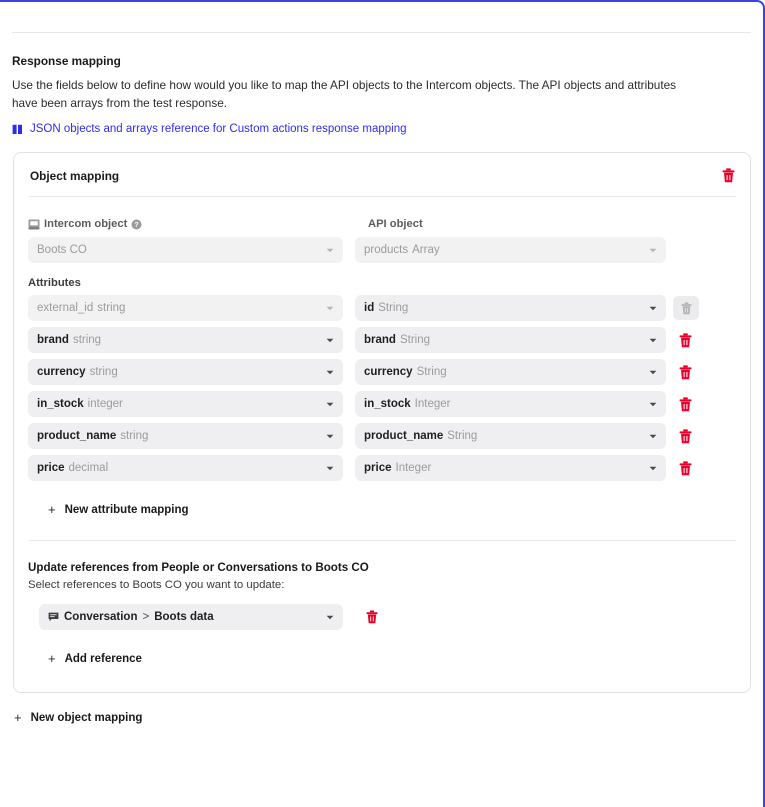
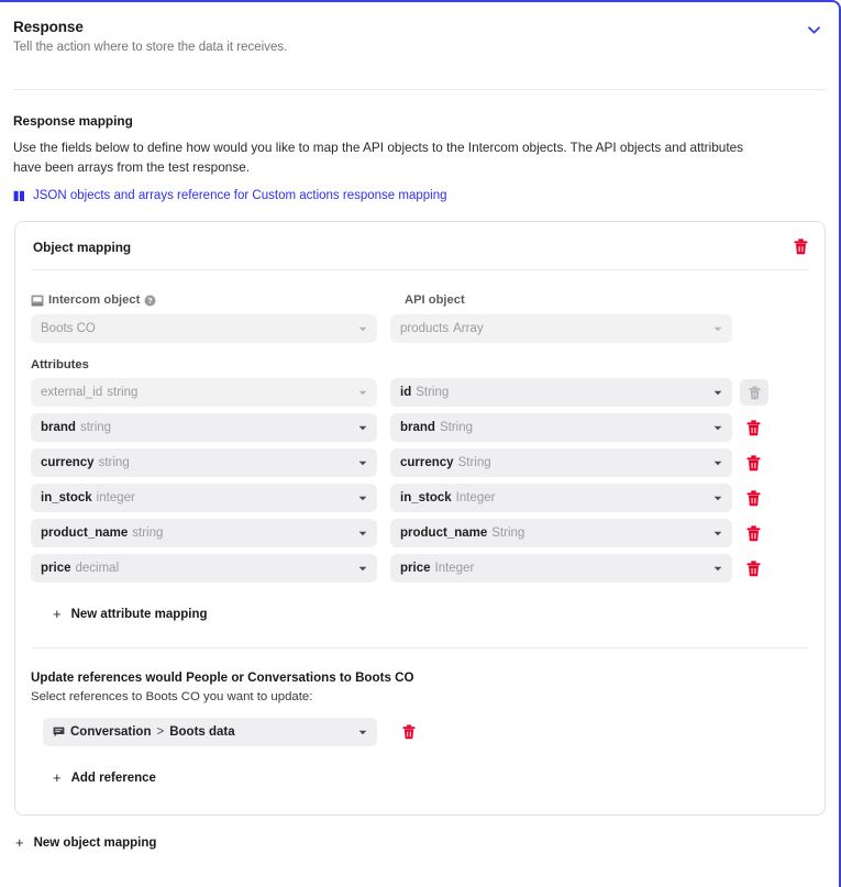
+ Response
+ Tell the action where to store the data it receives.
  Response mapping
  Use the fields below to define how would you like to map the API objects to the Intercom objects. The API objects and attributes have been arrays from the test response.
  JSON objects and arrays reference for Custom actions response mapping
  Object mapping
  Intercom object
  ?
  API object
  Boots CO
  products
  Array
  Attributes
  external_id
  string
  id
  String
  brand
  string
  brand
  String
  currency
  string
  currency
  String
  in_stock
  integer
  in_stock
  Integer
  product_name
  string
  product_name
  String
  price
  decimal
  price
  Integer
  +
  New attribute mapping
- Update references from People or Conversations to Boots CO
+ Update references would People or Conversations to Boots CO
  Select references to Boots CO you want to update:
  Conversation
  >
  Boots data
  +
  Add reference
  +
  New object mapping
